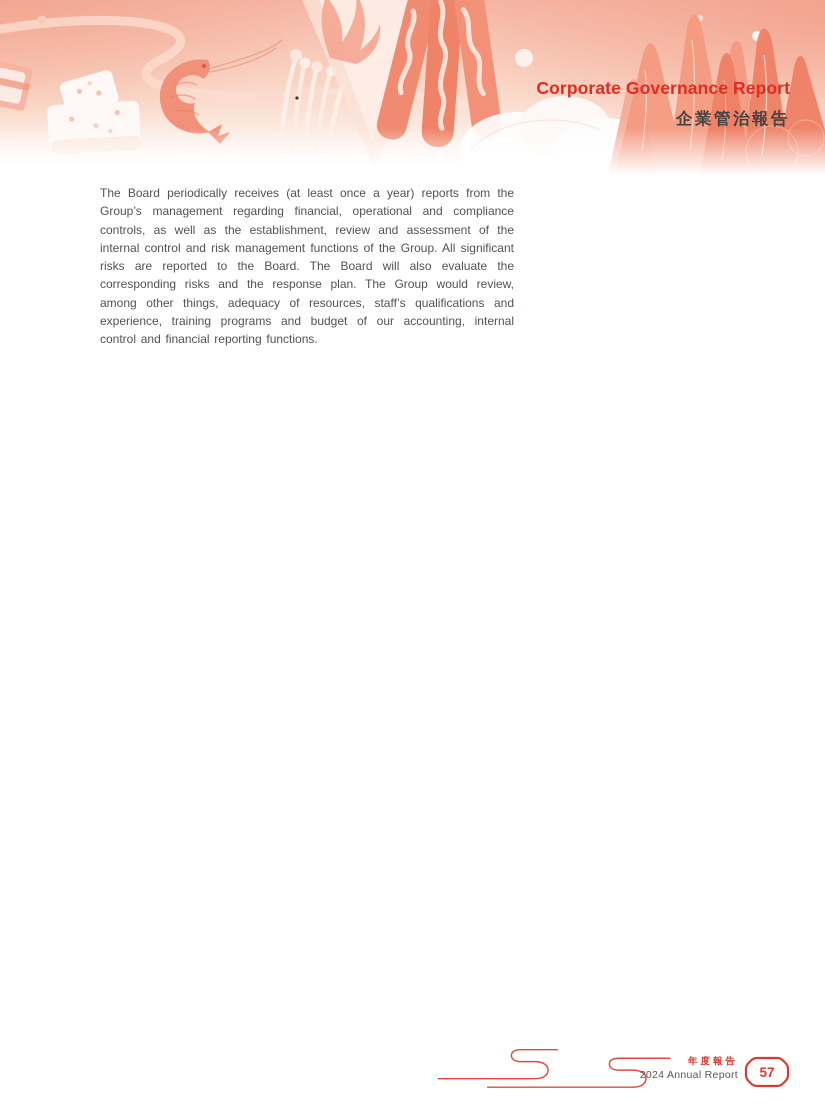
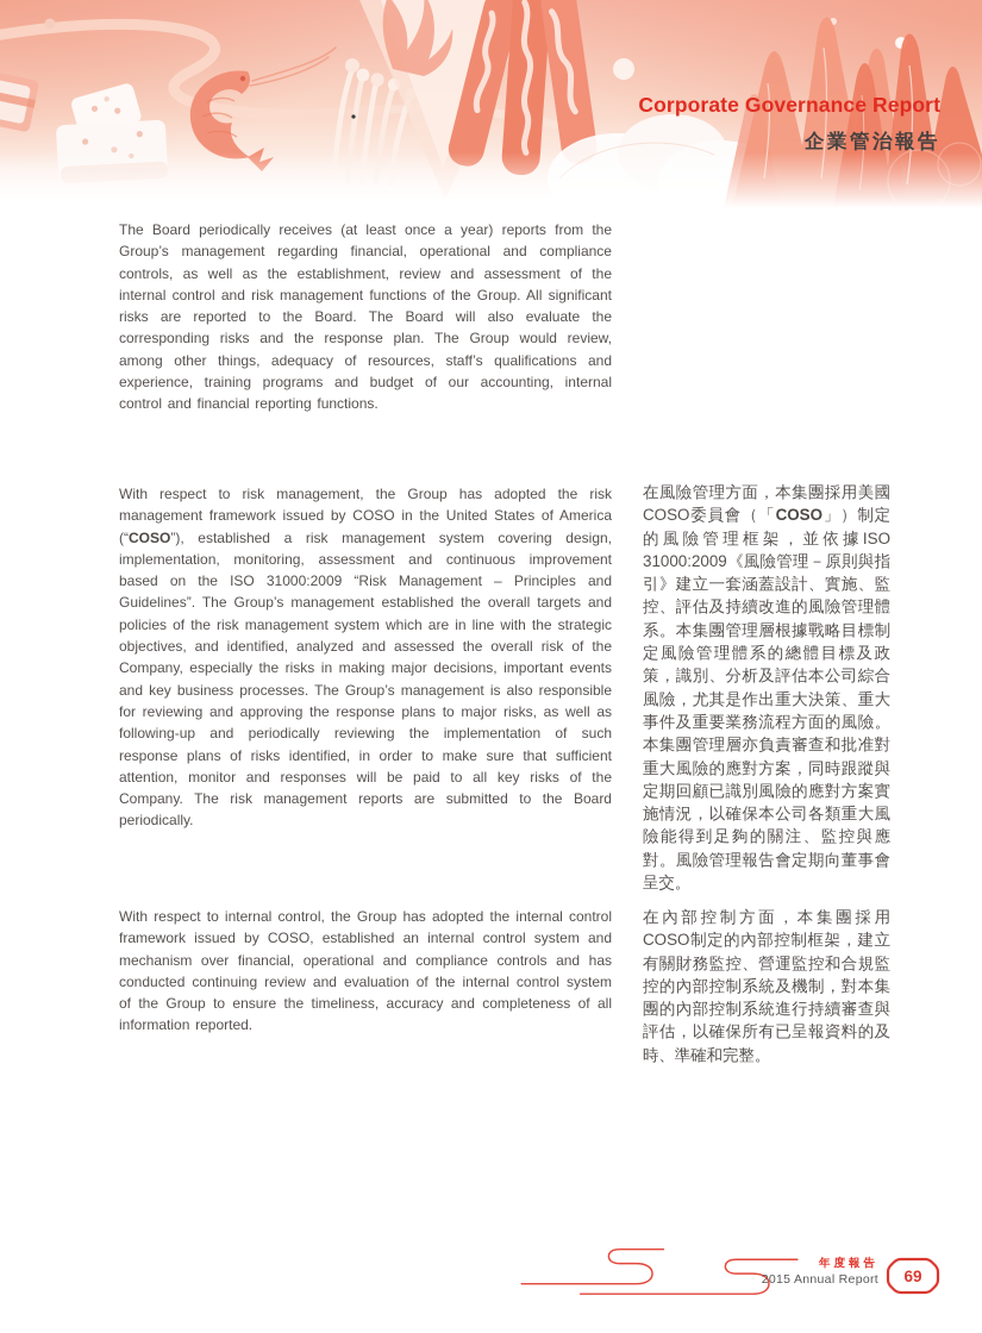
  Corporate Governance Report
  企業管治報告
  The Board periodically receives (at least once a year) reports from the Group’s management regarding financial, operational and compliance controls, as well as the establishment, review and assessment of the internal control and risk management functions of the Group. All significant risks are reported to the Board. The Board will also evaluate the corresponding risks and the response plan. The Group would review, among other things, adequacy of resources, staff’s qualifications and experience, training programs and budget of our accounting, internal control and financial reporting functions.
+ With respect to risk management, the Group has adopted the risk management framework issued by COSO in the United States of America (“COSO”), established a risk management system covering design, implementation, monitoring, assessment and continuous improvement based on the ISO 31000:2009 “Risk Management – Principles and Guidelines”. The Group’s management established the overall targets and policies of the risk management system which are in line with the strategic objectives, and identified, analyzed and assessed the overall risk of the Company, especially the risks in making major decisions, important events and key business processes. The Group’s management is also responsible for reviewing and approving the response plans to major risks, as well as following-up and periodically reviewing the implementation of such response plans of risks identified, in order to make sure that sufficient attention, monitor and responses will be paid to all key risks of the Company. The risk management reports are submitted to the Board periodically.
+ With respect to internal control, the Group has adopted the internal control framework issued by COSO, established an internal control system and mechanism over financial, operational and compliance controls and has conducted continuing review and evaluation of the internal control system of the Group to ensure the timeliness, accuracy and completeness of all information reported.
+ 在風險管理方面，本集團採用美國COSO委員會（「COSO」）制定的風險管理框架，並依據ISO 31000:2009《風險管理－原則與指引》建立一套涵蓋設計、實施、監控、評估及持續改進的風險管理體系。本集團管理層根據戰略目標制定風險管理體系的總體目標及政策，識別、分析及評估本公司綜合風險，尤其是作出重大決策、重大事件及重要業務流程方面的風險。本集團管理層亦負責審查和批准對重大風險的應對方案，同時跟蹤與定期回顧已識別風險的應對方案實施情況，以確保本公司各類重大風險能得到足夠的關注、監控與應對。風險管理報告會定期向董事會呈交。
+ 在內部控制方面，本集團採用COSO制定的內部控制框架，建立有關財務監控、營運監控和合規監控的內部控制系統及機制，對本集團的內部控制系統進行持續審查與評估，以確保所有已呈報資料的及時、準確和完整。
  年度報告
- 2024 Annual Report
+ 2015 Annual Report
- 57
+ 69
